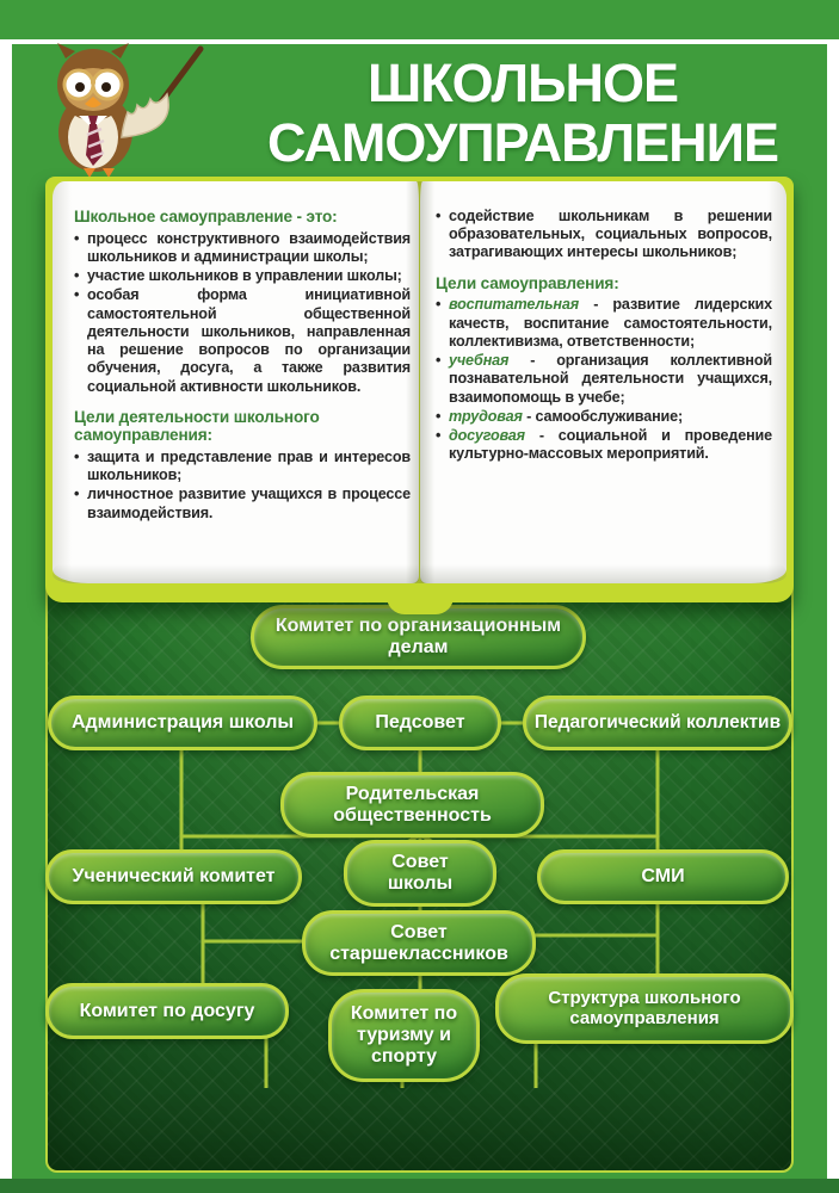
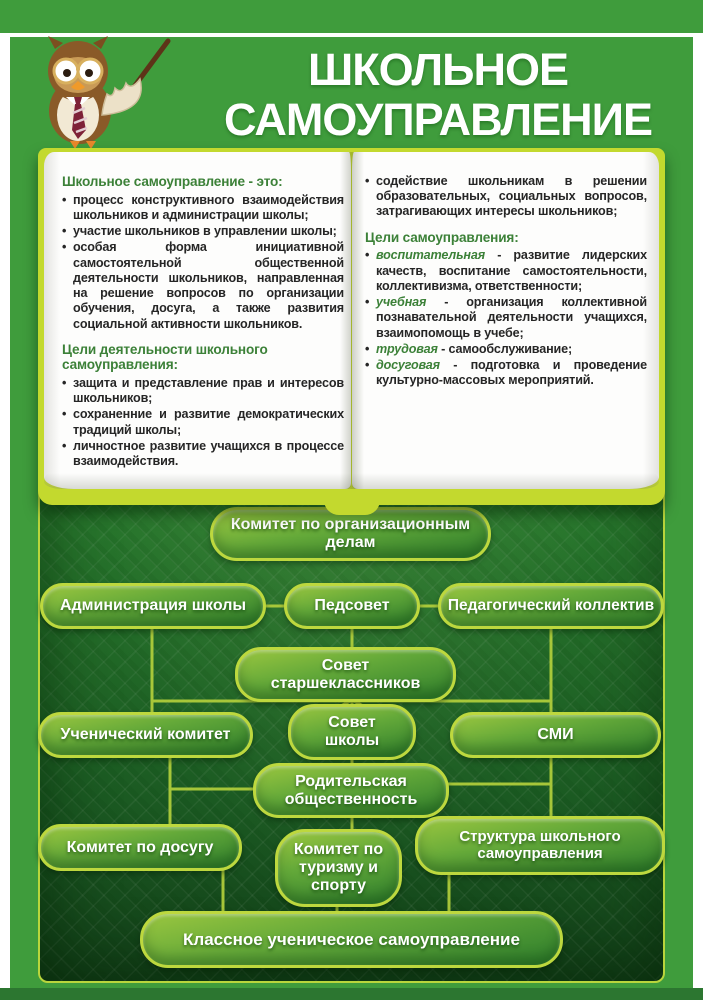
  ШКОЛЬНОЕ САМОУПРАВЛЕНИЕ
  Комитет по организационным делам
  Администрация школы
  Педсовет
  Педагогический коллектив
- Родительская общественность
+ Совет старшеклассников
  Ученический комитет
  Совет школы
  СМИ
- Совет старшеклассников
+ Родительская общественность
  Комитет по досугу
  Комитет по туризму и спорту
  Структура школьного самоуправления
+ Классное ученическое самоуправление
  Школьное самоуправление - это:
  процесс конструктивного взаимодействия школьников и администрации школы;
  участие школьников в управлении школы;
  особая форма инициативной самостоятельной общественной деятельности школьников, направленная на решение вопросов по организации обучения, досуга, а также развития социальной активности школьников.
  Цели деятельности школьного самоуправления:
  защита и представление прав и интересов школьников;
+ сохраненние и развитие демократических традиций школы;
  личностное развитие учащихся в процессе взаимодействия.
  содействие школьникам в решении образовательных, социальных вопросов, затрагивающих интересы школьников;
  Цели самоуправления:
  воспитательная - развитие лидерских качеств, воспитание самостоятельности, коллективизма, ответственности;
  учебная - организация коллективной познавательной деятельности учащихся, взаимопомощь в учебе;
  трудовая - самообслуживание;
- досуговая - социальной и проведение культурно-массовых мероприятий.
+ досуговая - подготовка и проведение культурно-массовых мероприятий.
